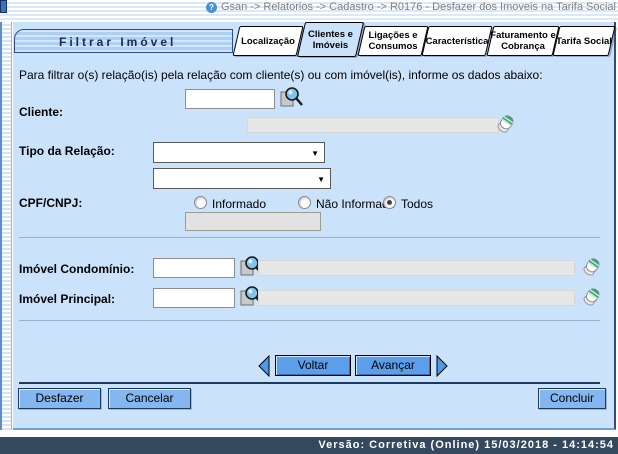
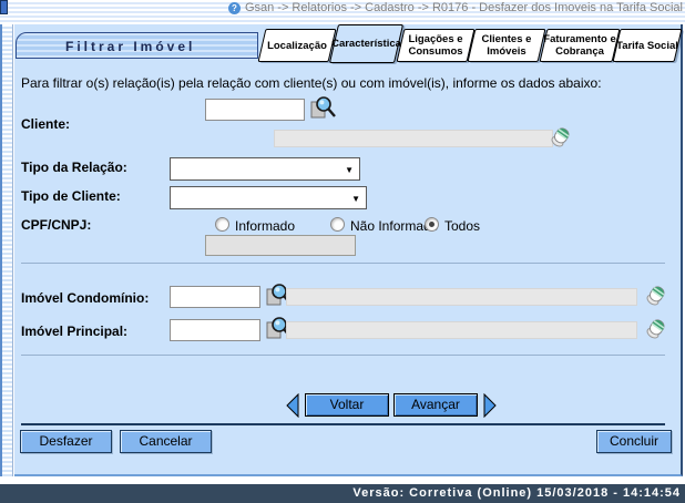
  ?
  Gsan -> Relatorios -> Cadastro -> R0176 - Desfazer dos Imoveis na Tarifa Social
  Filtrar Imóvel
  Localização
- Clientes e Imóveis
+ Característica
  Ligações e Consumos
- Característica
+ Clientes e Imóveis
  Faturamento e Cobrança
  Tarifa Social
  Para filtrar o(s) relação(is) pela relação com cliente(s) ou com imóvel(is), informe os dados abaixo:
  Cliente:
  Tipo da Relação:
  ▼
+ Tipo de Cliente:
  ▼
  CPF/CNPJ:
  Informado
  Não Informa
  Todos
  Imóvel Condomínio:
  Imóvel Principal:
  Voltar
  Avançar
  Desfazer
  Cancelar
  Concluir
  Versão: Corretiva (Online) 15/03/2018 - 14:14:54
